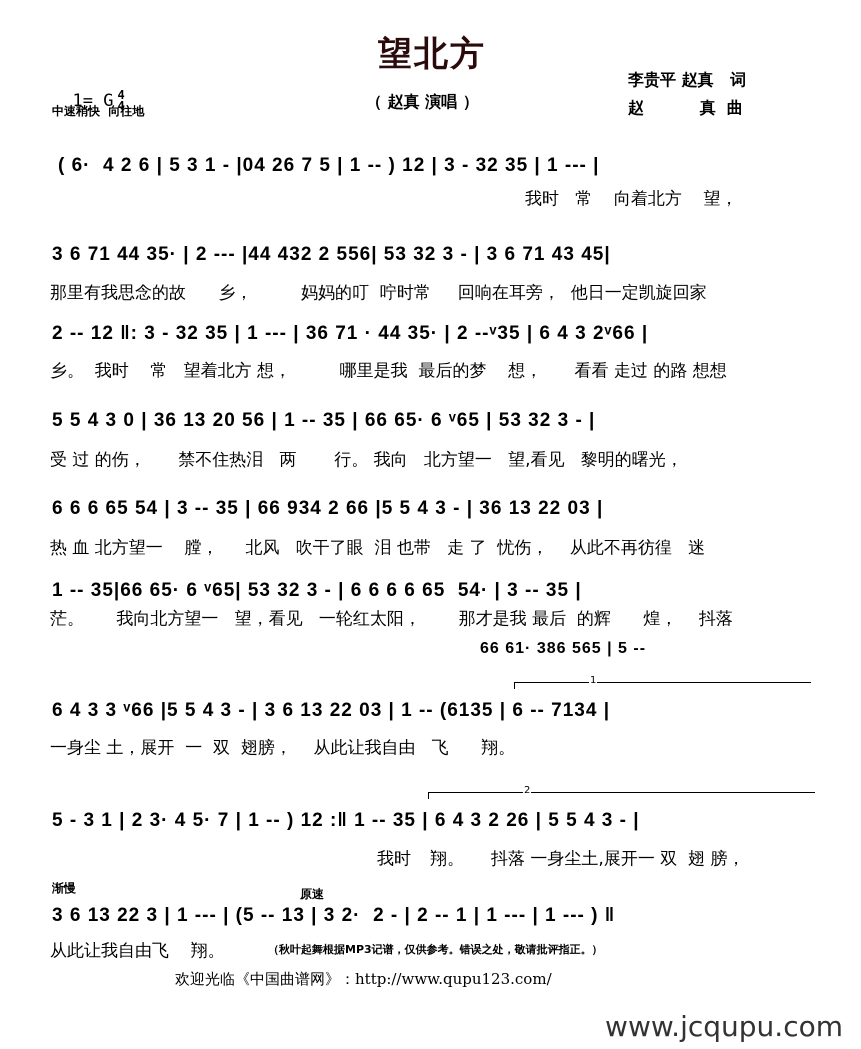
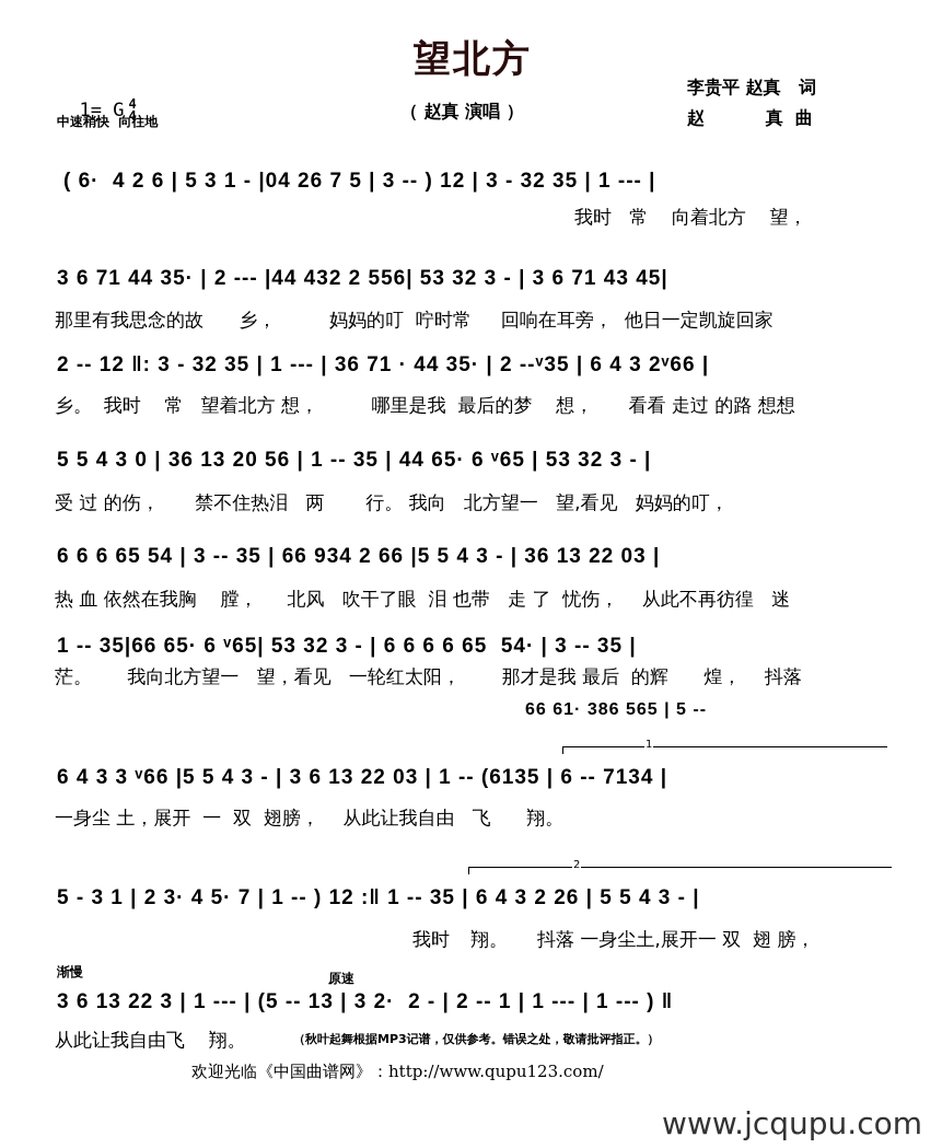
  望北方
  （ 赵真 演唱 ）
  1= G 4
  4
  中速稍快 向往地
  李贵平 赵真 词
  赵 真 曲
- ( 6· 4 2 6 | 5 3 1 - |04 26 7 5 | 1 -- ) 12 | 3 - 32 35 | 1 --- |
+ ( 6· 4 2 6 | 5 3 1 - |04 26 7 5 | 3 -- ) 12 | 3 - 32 35 | 1 --- |
  我时 常 向着北方 望，
  3 6 71 44 35· | 2 --- |44 432 2 556| 53 32 3 - | 3 6 71 43 45|
  那里有我思念的故 乡， 妈妈的叮 咛时常 回响在耳旁， 他日一定凯旋回家
  2 -- 12 ‖: 3 - 32 35 | 1 --- | 36 71 · 44 35· | 2 --ᵛ35 | 6 4 3 2ᵛ66 |
  乡。 我时 常 望着北方 想， 哪里是我 最后的梦 想， 看看 走过 的路 想想
- 5 5 4 3 0 | 36 13 20 56 | 1 -- 35 | 66 65· 6 ᵛ65 | 53 32 3 - |
+ 5 5 4 3 0 | 36 13 20 56 | 1 -- 35 | 44 65· 6 ᵛ65 | 53 32 3 - |
- 受 过 的伤， 禁不住热泪 两 行。 我向 北方望一 望,看见 黎明的曙光，
+ 受 过 的伤， 禁不住热泪 两 行。 我向 北方望一 望,看见 妈妈的叮，
  6 6 6 65 54 | 3 -- 35 | 66 934 2 66 |5 5 4 3 - | 36 13 22 03 |
- 热 血 北方望一 膛， 北风 吹干了眼 泪 也带 走 了 忧伤， 从此不再彷徨 迷
+ 热 血 依然在我胸 膛， 北风 吹干了眼 泪 也带 走 了 忧伤， 从此不再彷徨 迷
  1 -- 35|66 65· 6 ᵛ65| 53 32 3 - | 6 6 6 6 65 54· | 3 -- 35 |
  茫。 我向北方望一 望，看见 一轮红太阳， 那才是我 最后 的辉 煌， 抖落
  66 61· 386 565 | 5 --
  1
  6 4 3 3 ᵛ66 |5 5 4 3 - | 3 6 13 22 03 | 1 -- (6135 | 6 -- 7134 |
  一身尘 土，展开 一 双 翅膀， 从此让我自由 飞 翔。
  2
  5 - 3 1 | 2 3· 4 5· 7 | 1 -- ) 12 :‖ 1 -- 35 | 6 4 3 2 26 | 5 5 4 3 - |
  我时
  翔。 抖落 一身尘土,展开一 双 翅 膀，
  渐慢
  原速
  3 6 13 22 3 | 1 --- | (5 -- 13 | 3 2· 2 - | 2 -- 1 | 1 --- | 1 --- ) ‖
  从此让我自由飞 翔。
  （秋叶起舞根据MP3记谱，仅供参考。错误之处，敬请批评指正。）
  欢迎光临《中国曲谱网》：http://www.qupu123.com/
  www.jcqupu.com
